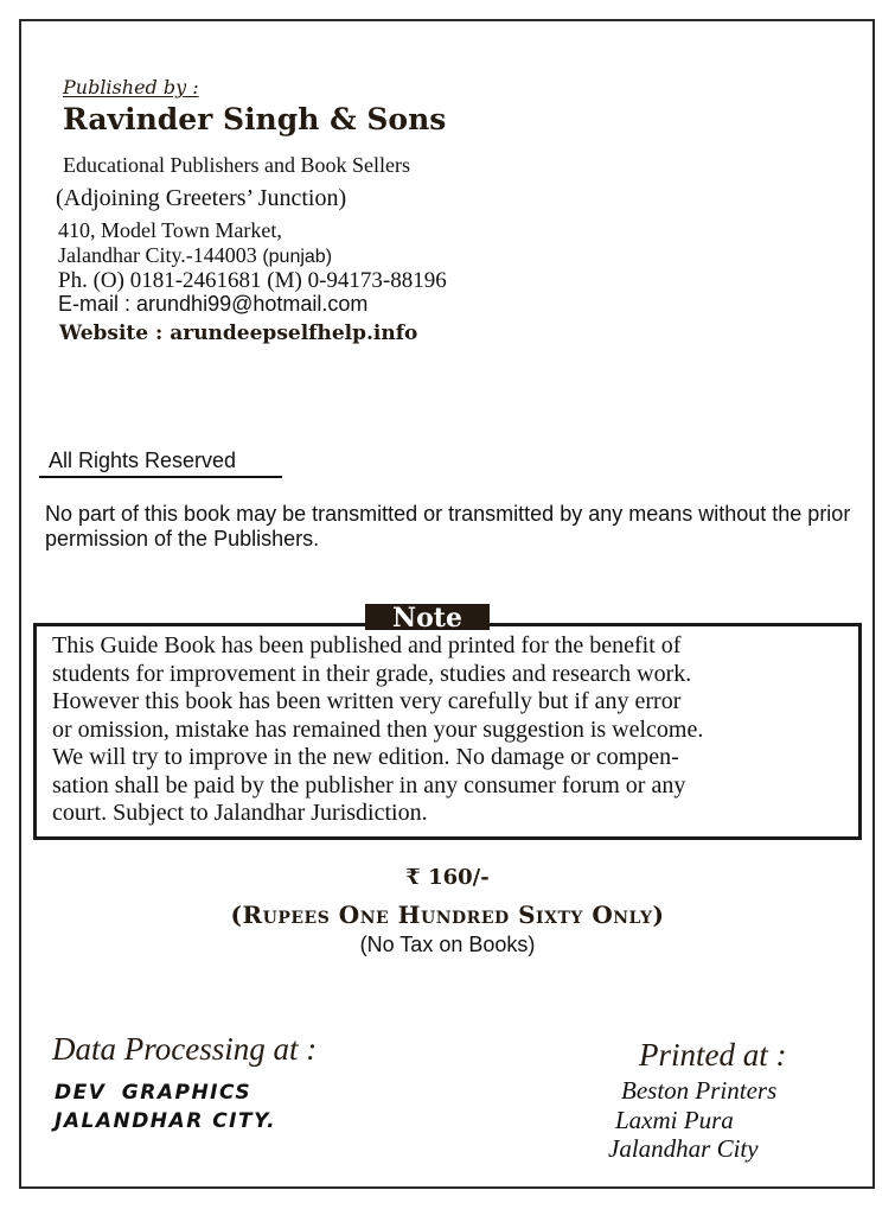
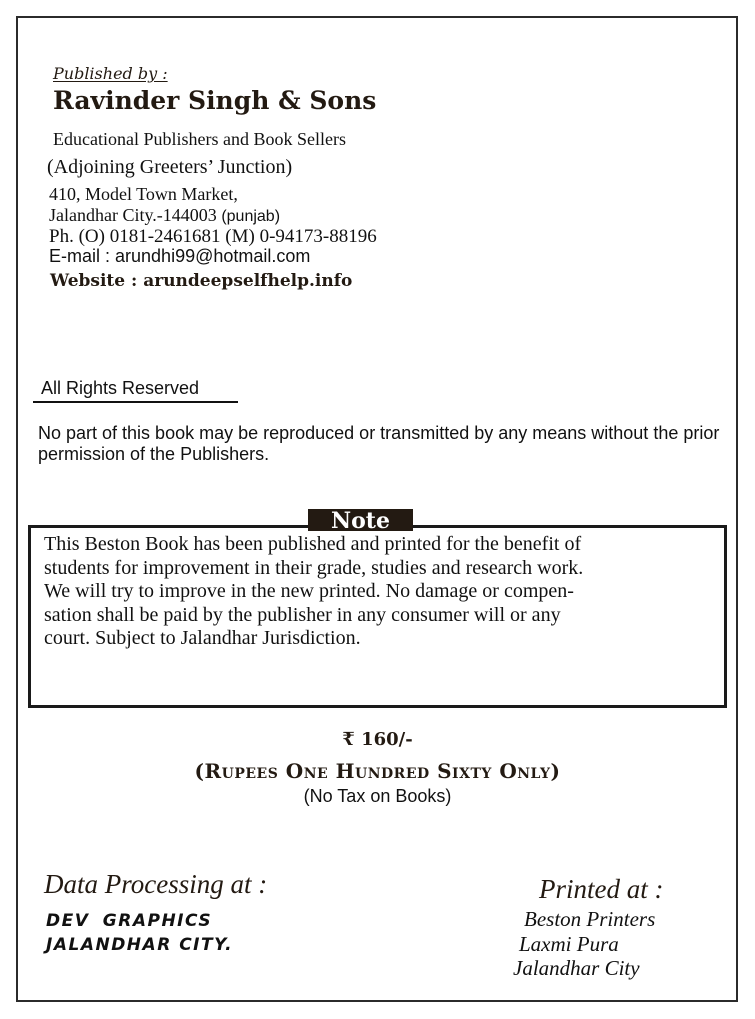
  Published by :
  Ravinder Singh & Sons
  Educational Publishers and Book Sellers
  (Adjoining Greeters’ Junction)
  410, Model Town Market,
  Jalandhar City.-144003 (punjab)
  Ph. (O) 0181-2461681 (M) 0-94173-88196
  E-mail : arundhi99@hotmail.com
  Website : arundeepselfhelp.info
  All Rights Reserved
- No part of this book may be transmitted or transmitted by any means without the prior permission of the Publishers.
+ No part of this book may be reproduced or transmitted by any means without the prior permission of the Publishers.
  Note
- This Guide Book has been published and printed for the benefit of
+ This Beston Book has been published and printed for the benefit of
  students for improvement in their grade, studies and research work.
- However this book has been written very carefully but if any error
- or omission, mistake has remained then your suggestion is welcome.
- We will try to improve in the new edition. No damage or compen-
+ We will try to improve in the new printed. No damage or compen-
- sation shall be paid by the publisher in any consumer forum or any
+ sation shall be paid by the publisher in any consumer will or any
  court. Subject to Jalandhar Jurisdiction.
  ₹ 160/-
  (Rupees One Hundred Sixty Only)
  (No Tax on Books)
  Data Processing at :
  DEV GRAPHICS
  JALANDHAR CITY.
  Printed at :
  Beston Printers
  Laxmi Pura
  Jalandhar City
